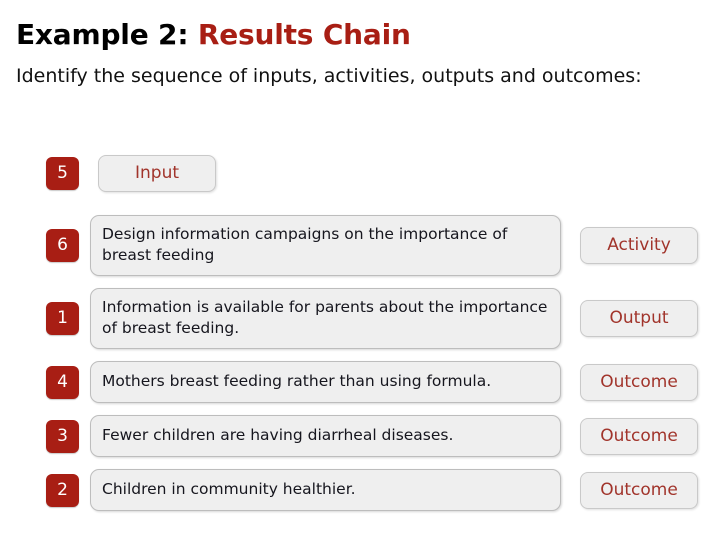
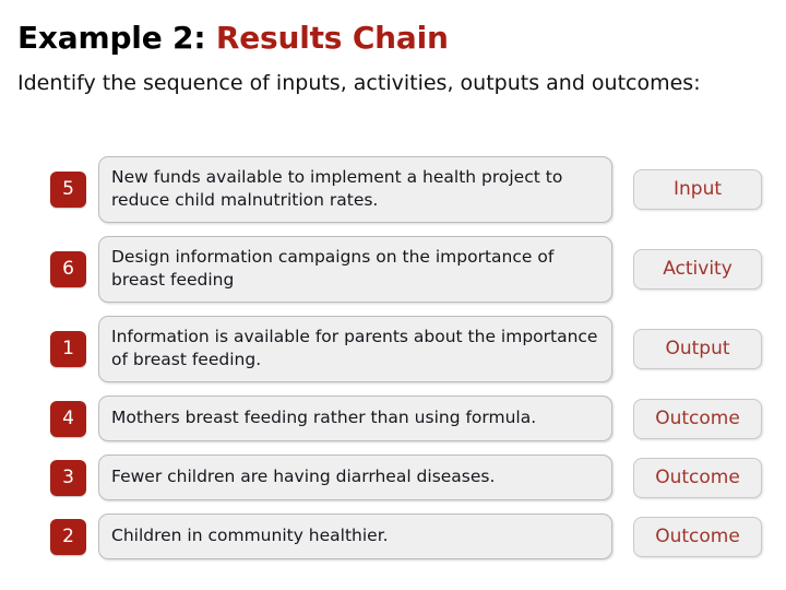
  Example 2: Results Chain
  Identify the sequence of inputs, activities, outputs and outcomes:
  5
+ New funds available to implement a health project to reduce child malnutrition rates.
  Input
  6
  Design information campaigns on the importance of breast feeding
  Activity
  1
  Information is available for parents about the importance of breast feeding.
  Output
  4
  Mothers breast feeding rather than using formula.
  Outcome
  3
  Fewer children are having diarrheal diseases.
  Outcome
  2
  Children in community healthier.
  Outcome
